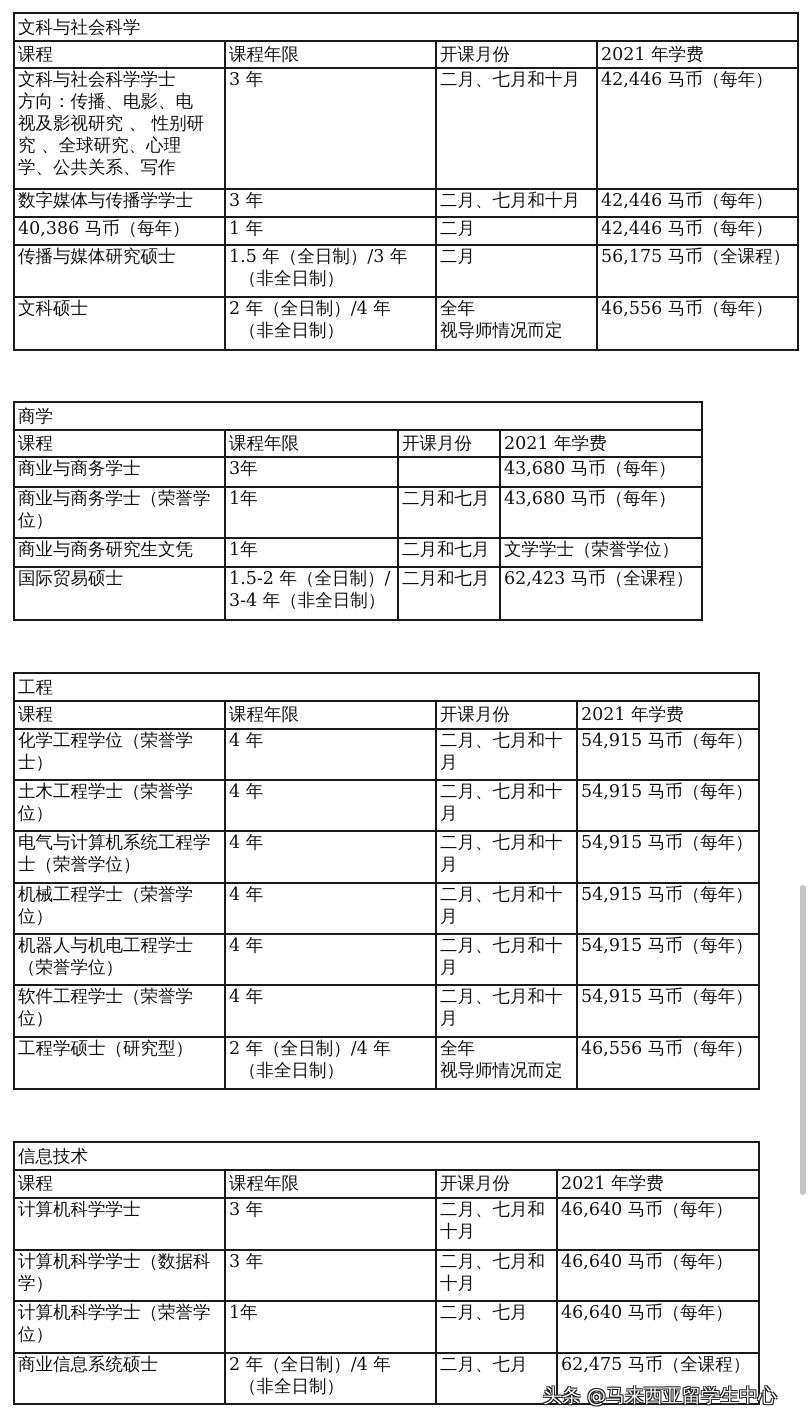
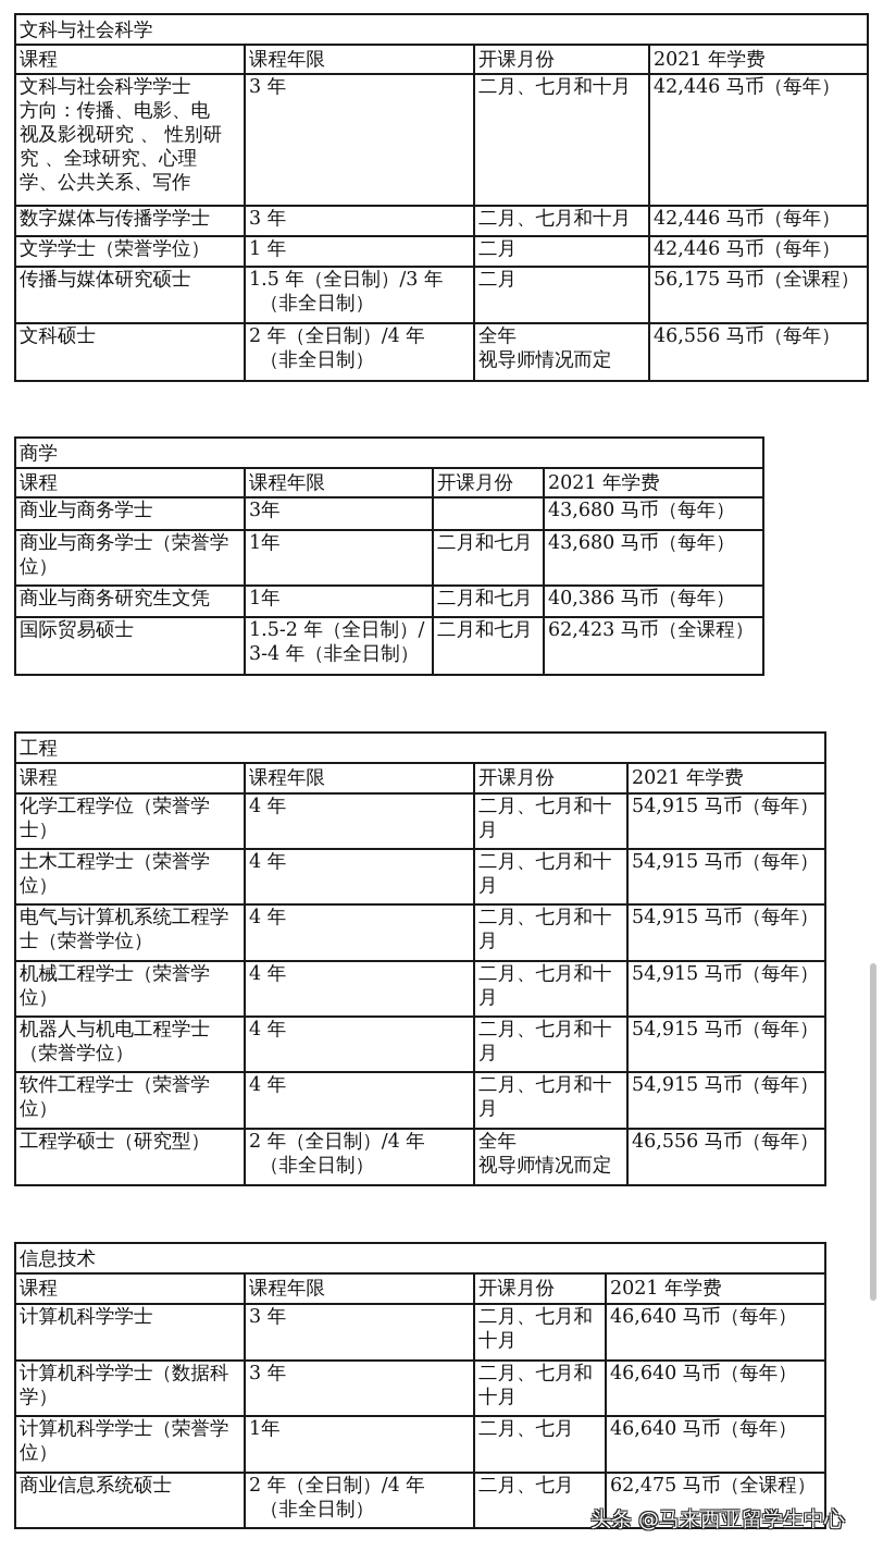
  文科与社会科学
  课程	课程年限	开课月份	2021 年学费
  文科与社会科学学士 方向：传播、电影、电 视及影视研究 、 性别研 究 、全球研究、心理 学、公共关系、写作	3 年	二月、七月和十月	42,446 马币（每年）
  数字媒体与传播学学士	3 年	二月、七月和十月	42,446 马币（每年）
- 40,386 马币（每年）	1 年	二月	42,446 马币（每年）
+ 文学学士（荣誉学位）	1 年	二月	42,446 马币（每年）
  传播与媒体研究硕士	1.5 年（全日制）/3 年 （非全日制）	二月	56,175 马币（全课程）
  文科硕士	2 年（全日制）/4 年 （非全日制）	全年 视导师情况而定	46,556 马币（每年）
  商学
  课程	课程年限	开课月份	2021 年学费
  商业与商务学士	3年		43,680 马币（每年）
  商业与商务学士（荣誉学位）	1年	二月和七月	43,680 马币（每年）
- 商业与商务研究生文凭	1年	二月和七月	文学学士（荣誉学位）
+ 商业与商务研究生文凭	1年	二月和七月	40,386 马币（每年）
  国际贸易硕士	1.5-2 年（全日制）/ 3-4 年（非全日制）	二月和七月	62,423 马币（全课程）
  工程
  课程	课程年限	开课月份	2021 年学费
  化学工程学位（荣誉学士）	4 年	二月、七月和十月	54,915 马币（每年）
  土木工程学士（荣誉学位）	4 年	二月、七月和十月	54,915 马币（每年）
  电气与计算机系统工程学士（荣誉学位）	4 年	二月、七月和十月	54,915 马币（每年）
  机械工程学士（荣誉学位）	4 年	二月、七月和十月	54,915 马币（每年）
  机器人与机电工程学士（荣誉学位）	4 年	二月、七月和十月	54,915 马币（每年）
  软件工程学士（荣誉学位）	4 年	二月、七月和十月	54,915 马币（每年）
  工程学硕士（研究型）	2 年（全日制）/4 年 （非全日制）	全年 视导师情况而定	46,556 马币（每年）
  信息技术
  课程	课程年限	开课月份	2021 年学费
  计算机科学学士	3 年	二月、七月和十月	46,640 马币（每年）
  计算机科学学士（数据科学）	3 年	二月、七月和十月	46,640 马币（每年）
  计算机科学学士（荣誉学位）	1年	二月、七月	46,640 马币（每年）
  商业信息系统硕士	2 年（全日制）/4 年 （非全日制）	二月、七月	62,475 马币（全课程）
  头条 @马来西亚留学生中心
